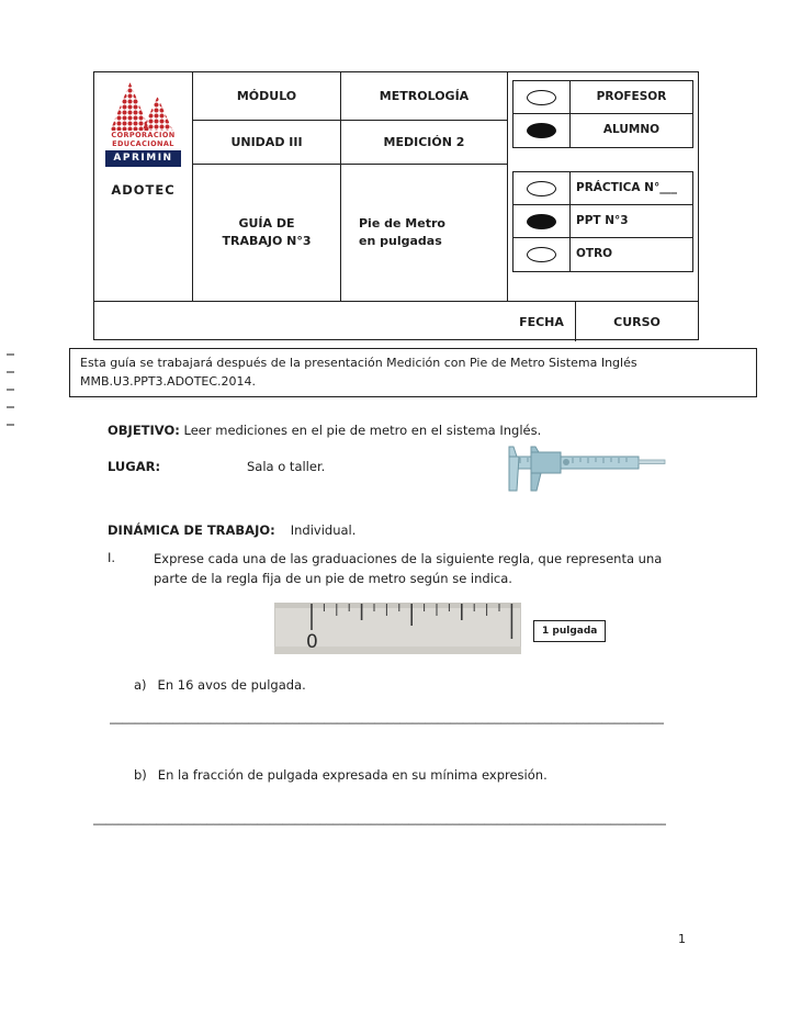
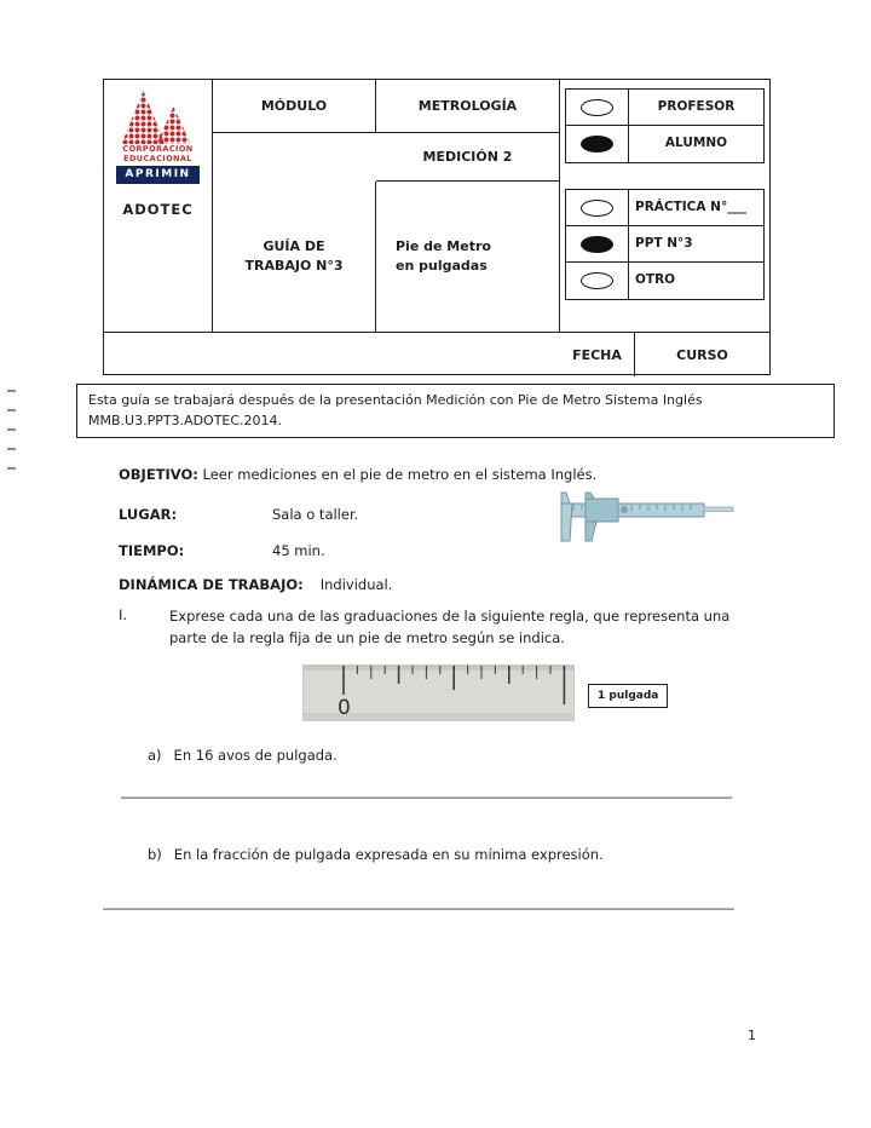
  CORPORACION
  EDUCACIONAL
  APRIMIN
  ADOTEC
  MÓDULO
  METROLOGÍA
- UNIDAD III
  MEDICIÓN 2
  GUÍA DE
  TRABAJO N°3
  Pie de Metro
  en pulgadas
  PROFESOR
  ALUMNO
  PRÁCTICA N°___
  PPT N°3
  OTRO
  FECHA
  CURSO
  Esta guía se trabajará después de la presentación Medición con Pie de Metro Sistema Inglés
  MMB.U3.PPT3.ADOTEC.2014.
  OBJETIVO: Leer mediciones en el pie de metro en el sistema Inglés.
  LUGAR: Sala o taller.
+ TIEMPO: 45 min.
  DINÁMICA DE TRABAJO: Individual.
  I.
  Exprese cada una de las graduaciones de la siguiente regla, que representa una parte de la regla fija de un pie de metro según se indica.
  0
  1 pulgada
  a)
  En 16 avos de pulgada.
  ________________________________________________________________________________________
  b)
  En la fracción de pulgada expresada en su mínima expresión.
  ___________________________________________________________________________________________
  1
